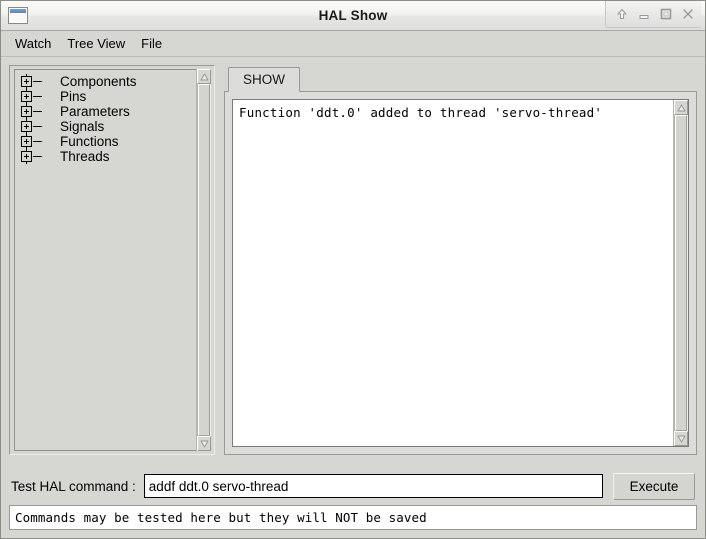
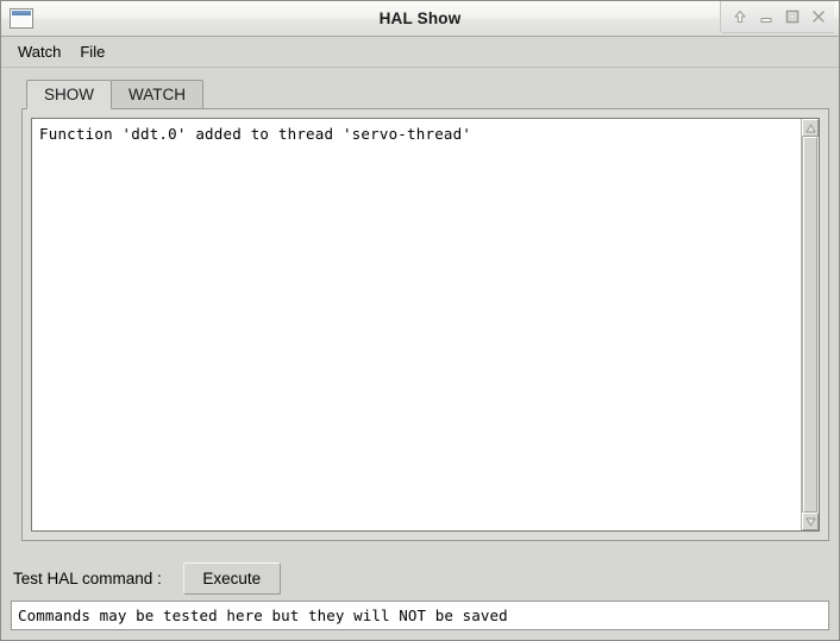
  HAL Show
  Watch
- Tree View
  File
- Components
- Pins
- Parameters
- Signals
- Functions
- Threads
  SHOW
+ WATCH
  Function 'ddt.0' added to thread 'servo-thread'
  Test HAL command :
- addf ddt.0 servo-thread
  Execute
  Commands may be tested here but they will NOT be saved
